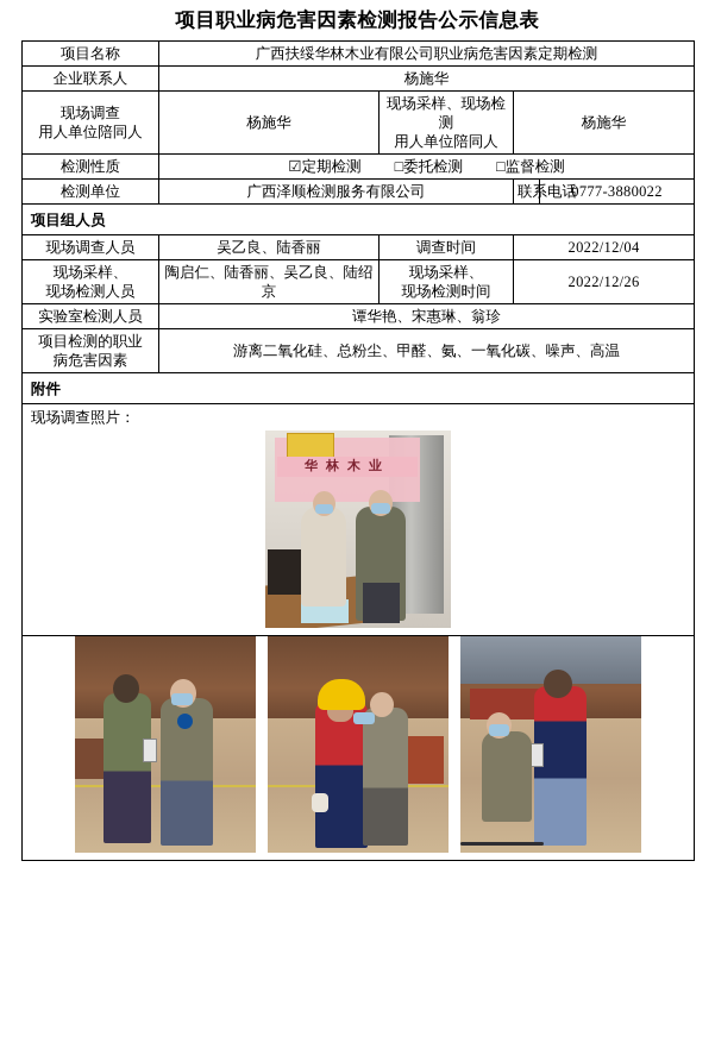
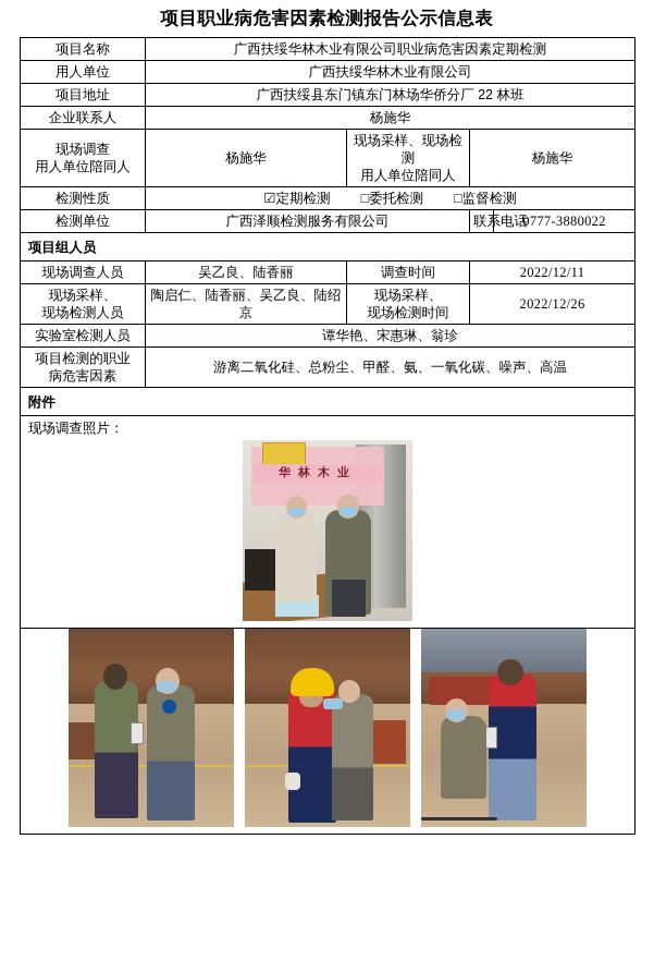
  项目职业病危害因素检测报告公示信息表
  项目名称	广西扶绥华林木业有限公司职业病危害因素定期检测
+ 用人单位	广西扶绥华林木业有限公司
+ 项目地址	广西扶绥县东门镇东门林场华侨分厂 22 林班
  企业联系人	杨施华
  现场调查 用人单位陪同人	杨施华	现场采样、现场检测 用人单位陪同人	杨施华
  检测性质	☑定期检测 □委托检测 □监督检测
  检测单位	广西泽顺检测服务有限公司	联系电话	0777-3880022
  项目组人员
- 现场调查人员	吴乙良、陆香丽	调查时间	2022/12/04
+ 现场调查人员	吴乙良、陆香丽	调查时间	2022/12/11
  现场采样、 现场检测人员	陶启仁、陆香丽、吴乙良、陆绍京	现场采样、 现场检测时间	2022/12/26
  实验室检测人员	谭华艳、宋惠琳、翁珍
  项目检测的职业 病危害因素	游离二氧化硅、总粉尘、甲醛、氨、一氧化碳、噪声、高温
  附件
  现场调查照片： 华林木业
